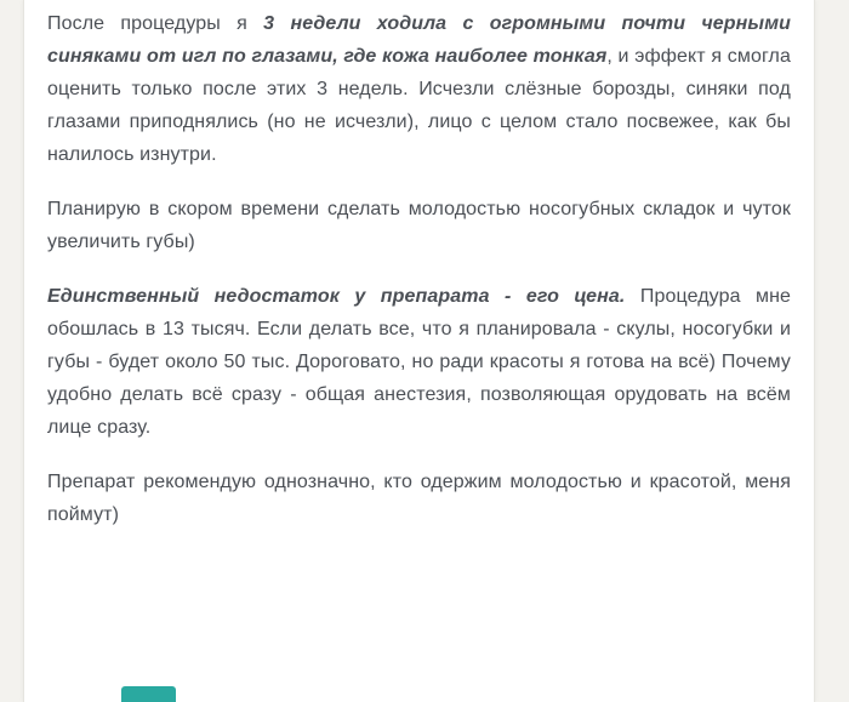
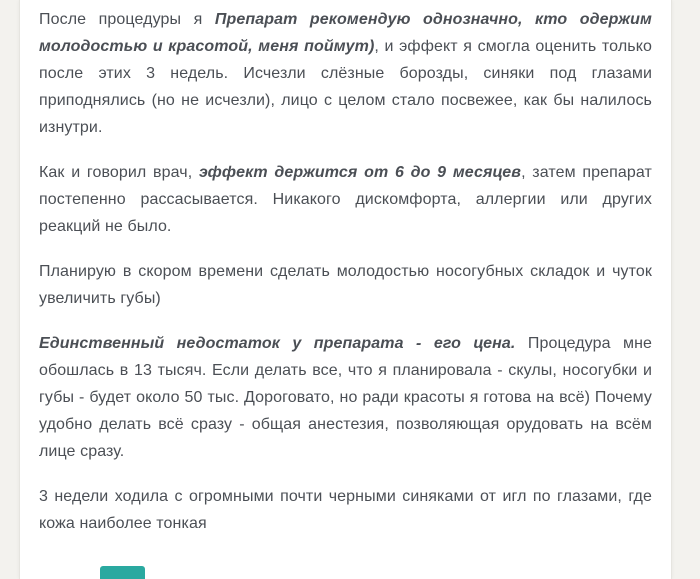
- После процедуры я 3 недели ходила с огромными почти черными синяками от игл по глазами, где кожа наиболее тонкая, и эффект я смогла оценить только после этих 3 недель. Исчезли слёзные борозды, синяки под глазами приподнялись (но не исчезли), лицо с целом стало посвежее, как бы налилось изнутри.
+ После процедуры я Препарат рекомендую однозначно, кто одержим молодостью и красотой, меня поймут), и эффект я смогла оценить только после этих 3 недель. Исчезли слёзные борозды, синяки под глазами приподнялись (но не исчезли), лицо с целом стало посвежее, как бы налилось изнутри.
+ Как и говорил врач, эффект держится от 6 до 9 месяцев, затем препарат постепенно рассасывается. Никакого дискомфорта, аллергии или других реакций не было.
  Планирую в скором времени сделать молодостью носогубных складок и чуток увеличить губы)
  Единственный недостаток у препарата - его цена. Процедура мне обошлась в 13 тысяч. Если делать все, что я планировала - скулы, носогубки и губы - будет около 50 тыс. Дороговато, но ради красоты я готова на всё) Почему удобно делать всё сразу - общая анестезия, позволяющая орудовать на всём лице сразу.
- Препарат рекомендую однозначно, кто одержим молодостью и красотой, меня поймут)
+ 3 недели ходила с огромными почти черными синяками от игл по глазами, где кожа наиболее тонкая
